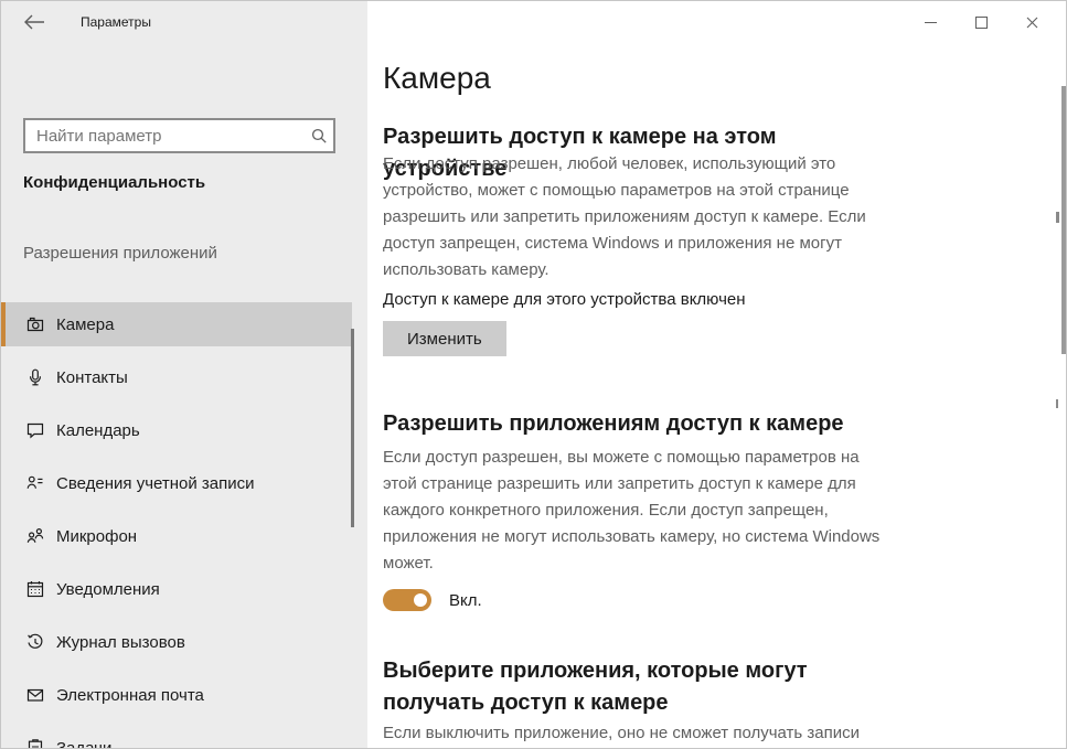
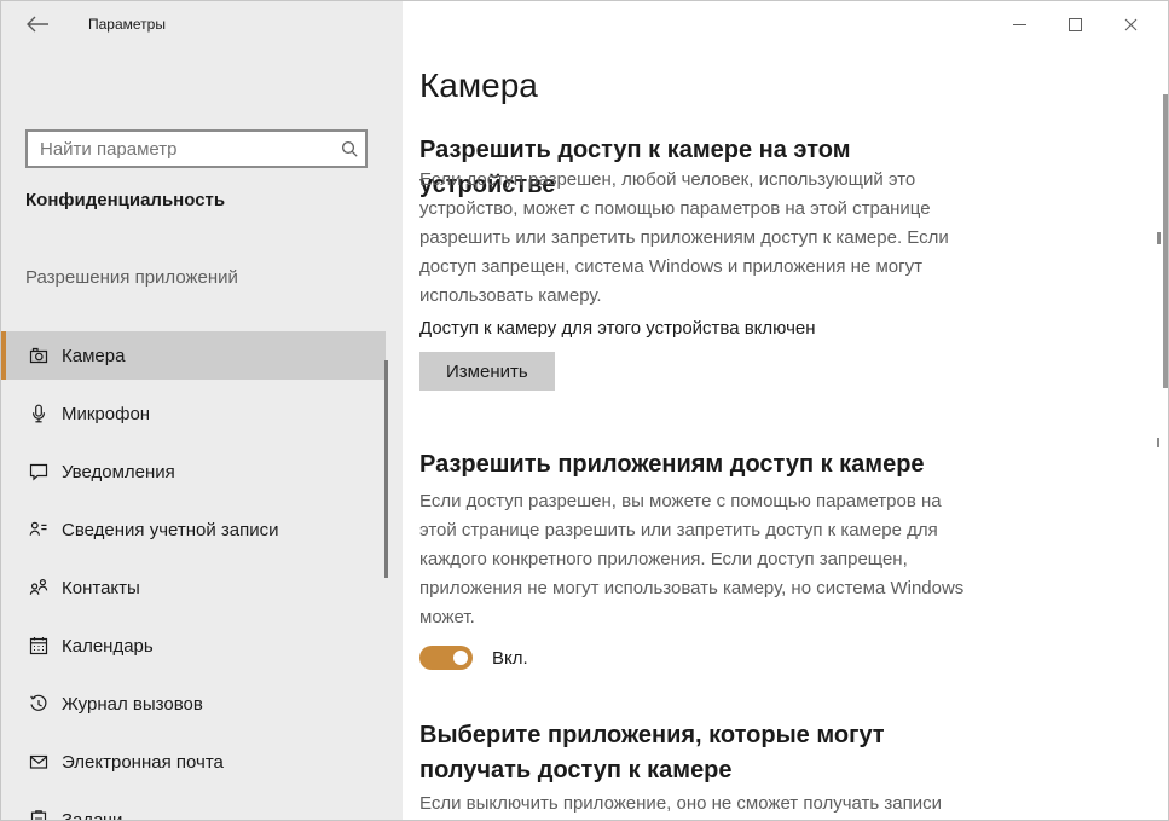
  Параметры
  Найти параметр
  Конфиденциальность
  Разрешения приложений
  Камера
- Контакты
+ Микрофон
- Календарь
+ Уведомления
  Сведения учетной записи
- Микрофон
+ Контакты
- Уведомления
+ Календарь
  Журнал вызовов
  Электронная почта
  Камера
  Разрешить доступ к камере на этом устройстве
  Если доступ разрешен, любой человек, использующий это устройство, может с помощью параметров на этой странице разрешить или запретить приложениям доступ к камере. Если доступ запрещен, система Windows и приложения не могут использовать камеру.
- Доступ к камере для этого устройства включен
+ Доступ к камеру для этого устройства включен
  Изменить
  Разрешить приложениям доступ к камере
  Если доступ разрешен, вы можете с помощью параметров на этой странице разрешить или запретить доступ к камере для каждого конкретного приложения. Если доступ запрещен, приложения не могут использовать камеру, но система Windows может.
  Вкл.
  Выберите приложения, которые могут получать доступ к камере
  Если выключить приложение, оно не сможет получать записи
